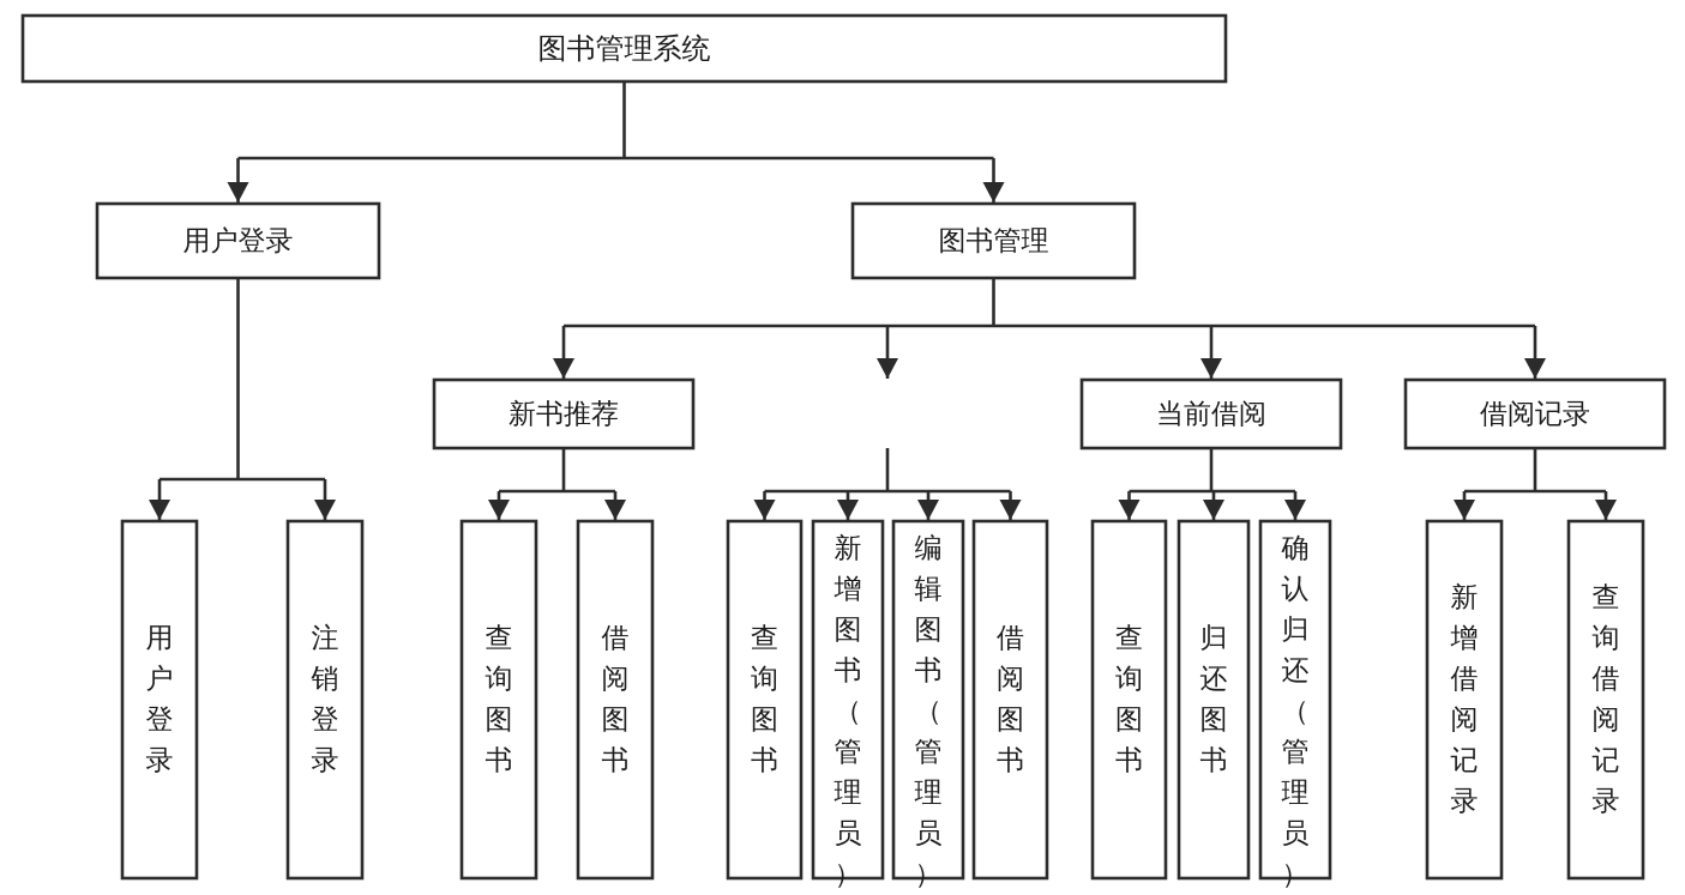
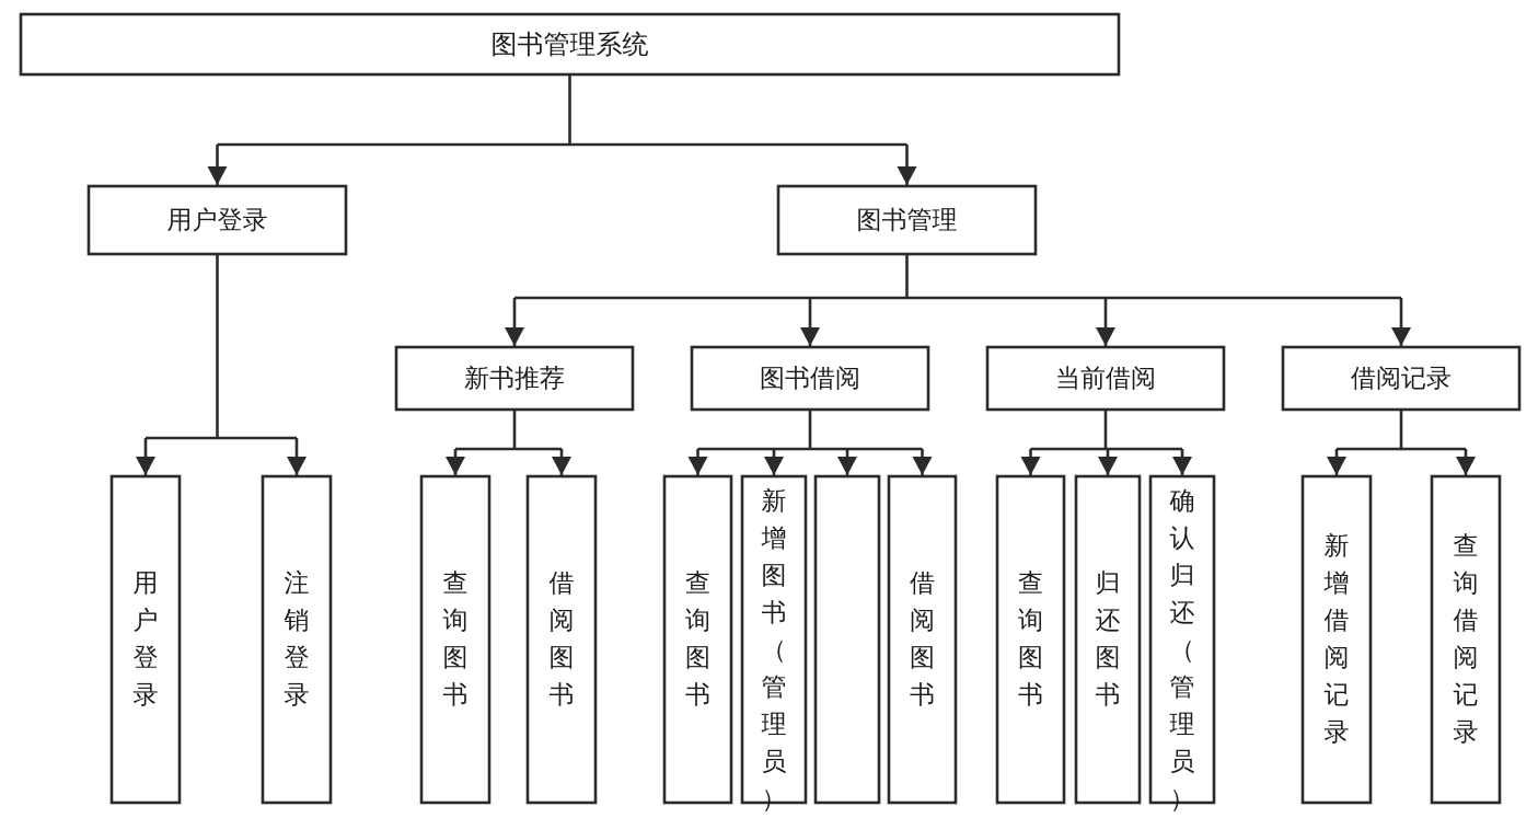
  图书管理系统
  用户登录
  图书管理
  新书推荐
+ 图书借阅
  当前借阅
  借阅记录
  用户登录
  注销登录
  查询图书
  借阅图书
  查询图书
  新增图书（管理员）
- 编辑图书（管理员）
  借阅图书
  查询图书
  归还图书
  确认归还（管理员）
  新增借阅记录
  查询借阅记录
